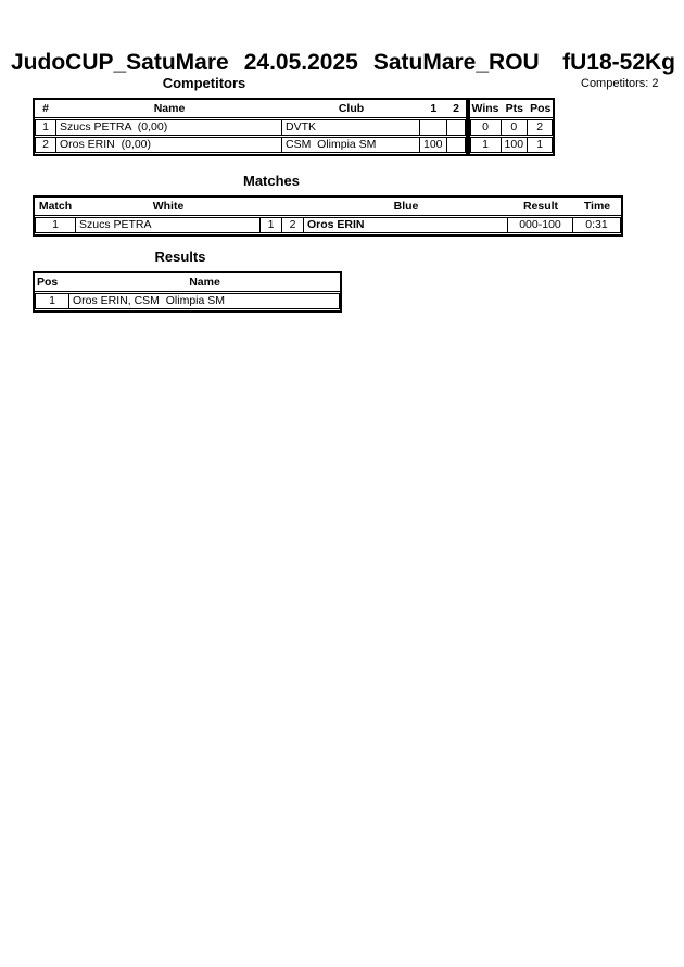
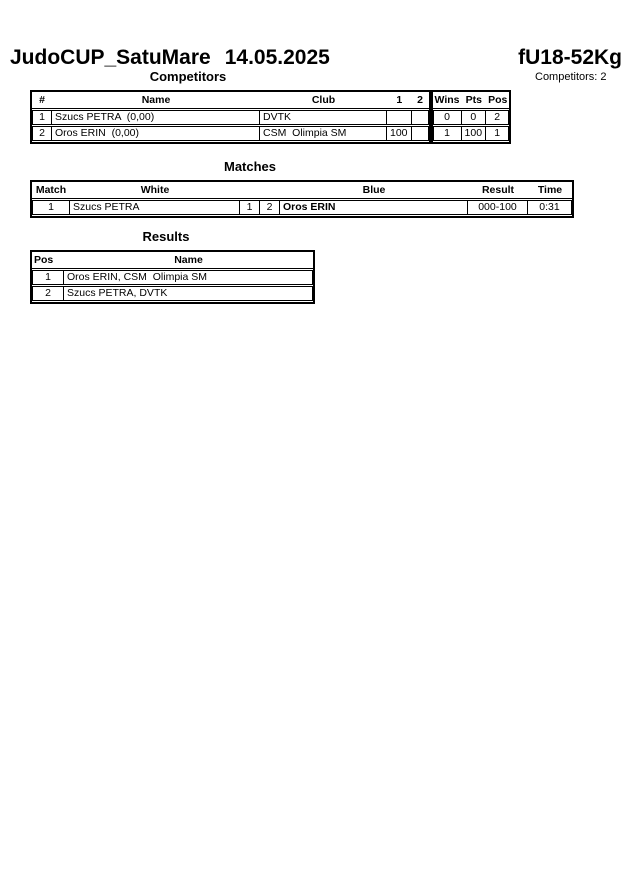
  JudoCUP_SatuMare
- 24.05.2025
+ 14.05.2025
- SatuMare_ROU
  fU18-52Kg
  Competitors
  Competitors: 2
  #	Name	Club	1	2
  1	Szucs PETRA (0,00)	DVTK
  2	Oros ERIN (0,00)	CSM Olimpia SM	100
  Wins	Pts	Pos
  0	0	2
  1	100	1
  Matches
  Match	White			Blue	Result	Time
  1	Szucs PETRA	1	2	Oros ERIN	000-100	0:31
  Results
  Pos	Name
  1	Oros ERIN, CSM Olimpia SM
+ 2	Szucs PETRA, DVTK
